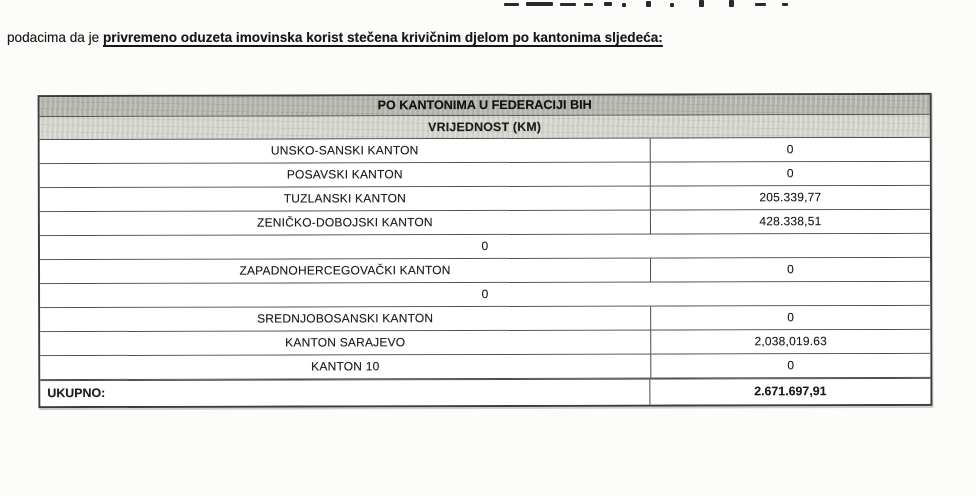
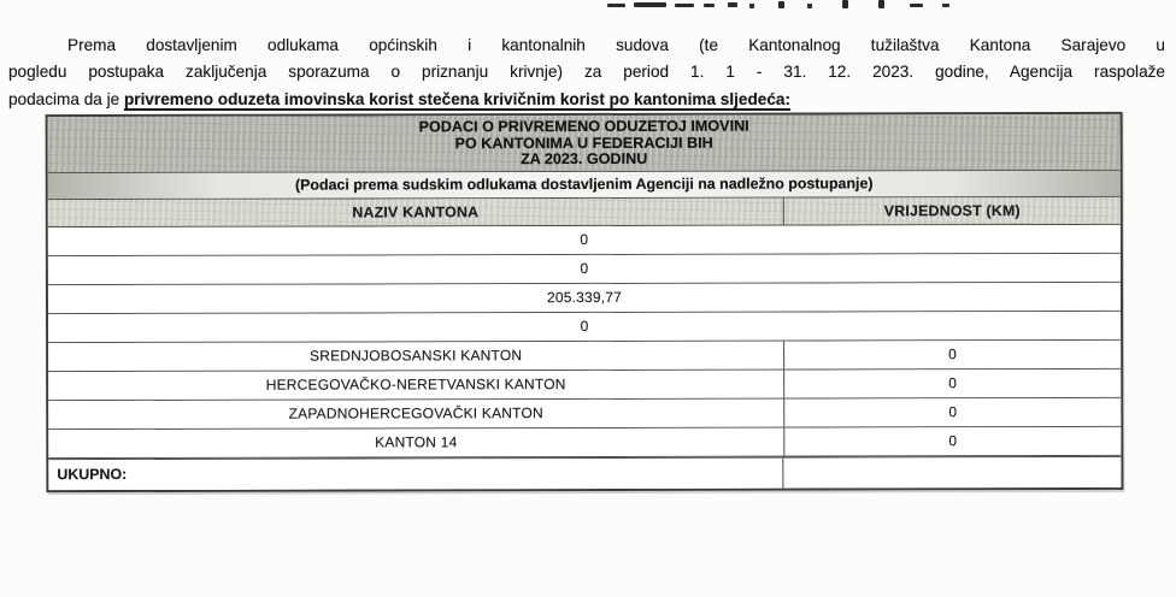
+ Prema dostavljenim odlukama općinskih i kantonalnih sudova (te Kantonalnog tužilaštva Kantona Sarajevo u
+ pogledu postupaka zaključenja sporazuma o priznanju krivnje) za period 1. 1 - 31. 12. 2023. godine, Agencija raspolaže
- podacima da je privremeno oduzeta imovinska korist stečena krivičnim djelom po kantonima sljedeća:
+ podacima da je privremeno oduzeta imovinska korist stečena krivičnim korist po kantonima sljedeća:
+ PODACI O PRIVREMENO ODUZETOJ IMOVINI
  PO KANTONIMA U FEDERACIJI BIH
+ ZA 2023. GODINU
+ (Podaci prema sudskim odlukama dostavljenim Agenciji na nadležno postupanje)
+ NAZIV KANTONA
  VRIJEDNOST (KM)
- UNSKO-SANSKI KANTON
  0
- POSAVSKI KANTON
  0
- TUZLANSKI KANTON
  205.339,77
- ZENIČKO-DOBOJSKI KANTON
- 428.338,51
  0
- ZAPADNOHERCEGOVAČKI KANTON
+ SREDNJOBOSANSKI KANTON
  0
+ HERCEGOVAČKO-NERETVANSKI KANTON
  0
- SREDNJOBOSANSKI KANTON
+ ZAPADNOHERCEGOVAČKI KANTON
  0
- KANTON SARAJEVO
- 2,038,019.63
- KANTON 10
+ KANTON 14
  0
  UKUPNO:
- 2.671.697,91
